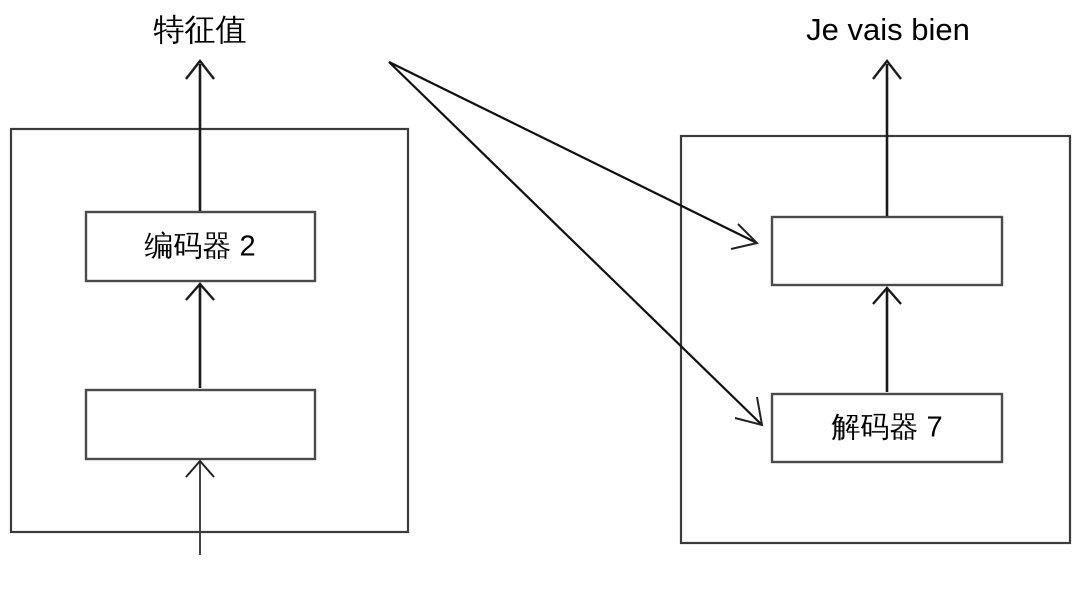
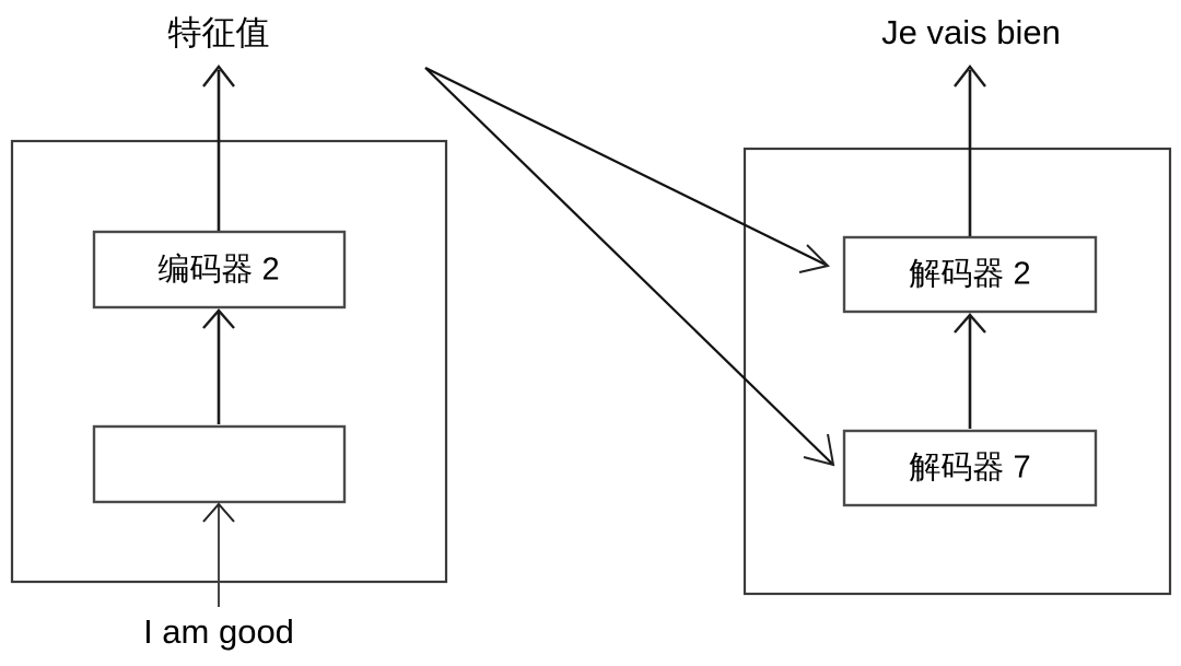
  编码器 2
  特征值
+ I am good
+ 解码器 2
  解码器 7
  Je vais bien
